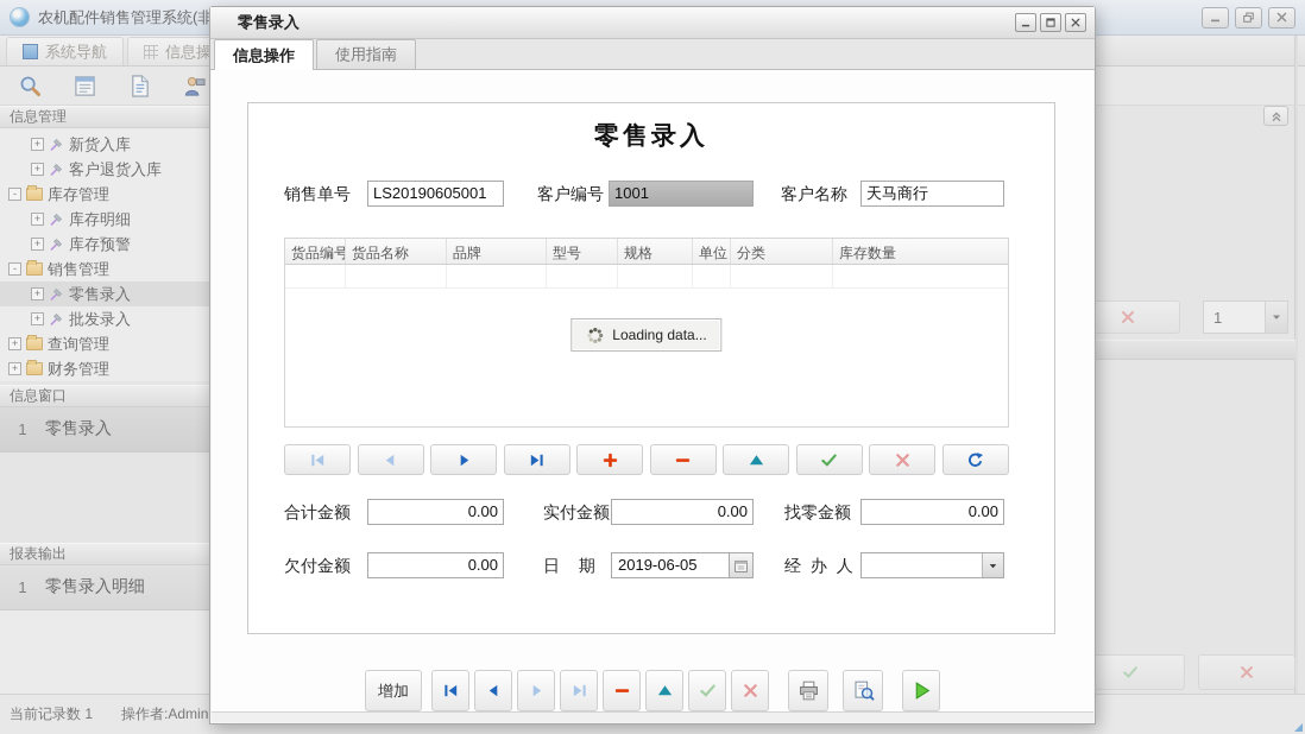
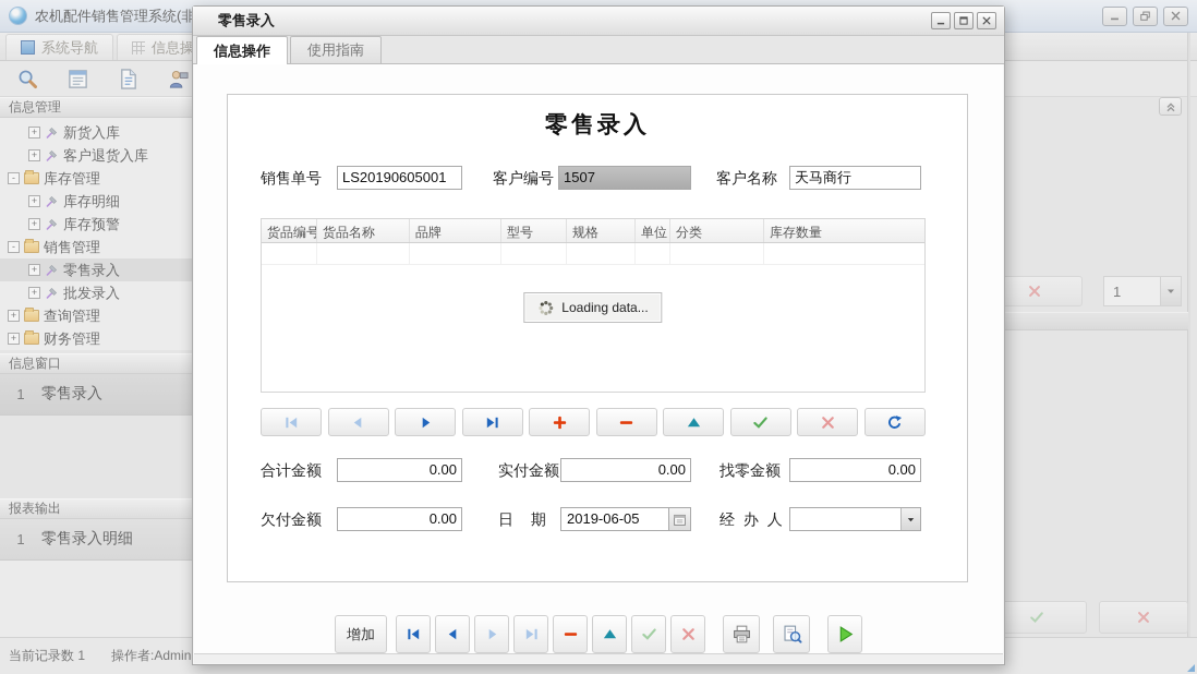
  农机配件销售管理系统(非
  系统导航
  信息操
  信息管理
  +
  新货入库
  +
  客户退货入库
  -
  库存管理
  +
  库存明细
  +
  库存预警
  -
  销售管理
  +
  零售录入
  +
  批发录入
  +
  查询管理
  +
  财务管理
  信息窗口
  1
  零售录入
  报表输出
  1
  零售录入明细
  当前记录数 1
  操作者:Admin
  1
  零售录入
  信息操作
  使用指南
  零售录入
  销售单号
  LS20190605001
  客户编号
- 1001
+ 1507
  客户名称
  天马商行
  货品编号
  货品名称
  品牌
  型号
  规格
  单位
  分类
  库存数量
  Loading data...
  合计金额
  0.00
  实付金额
  0.00
  找零金额
  0.00
  欠付金额
  0.00
  日 期
  2019-06-05
  经 办 人
  增加
